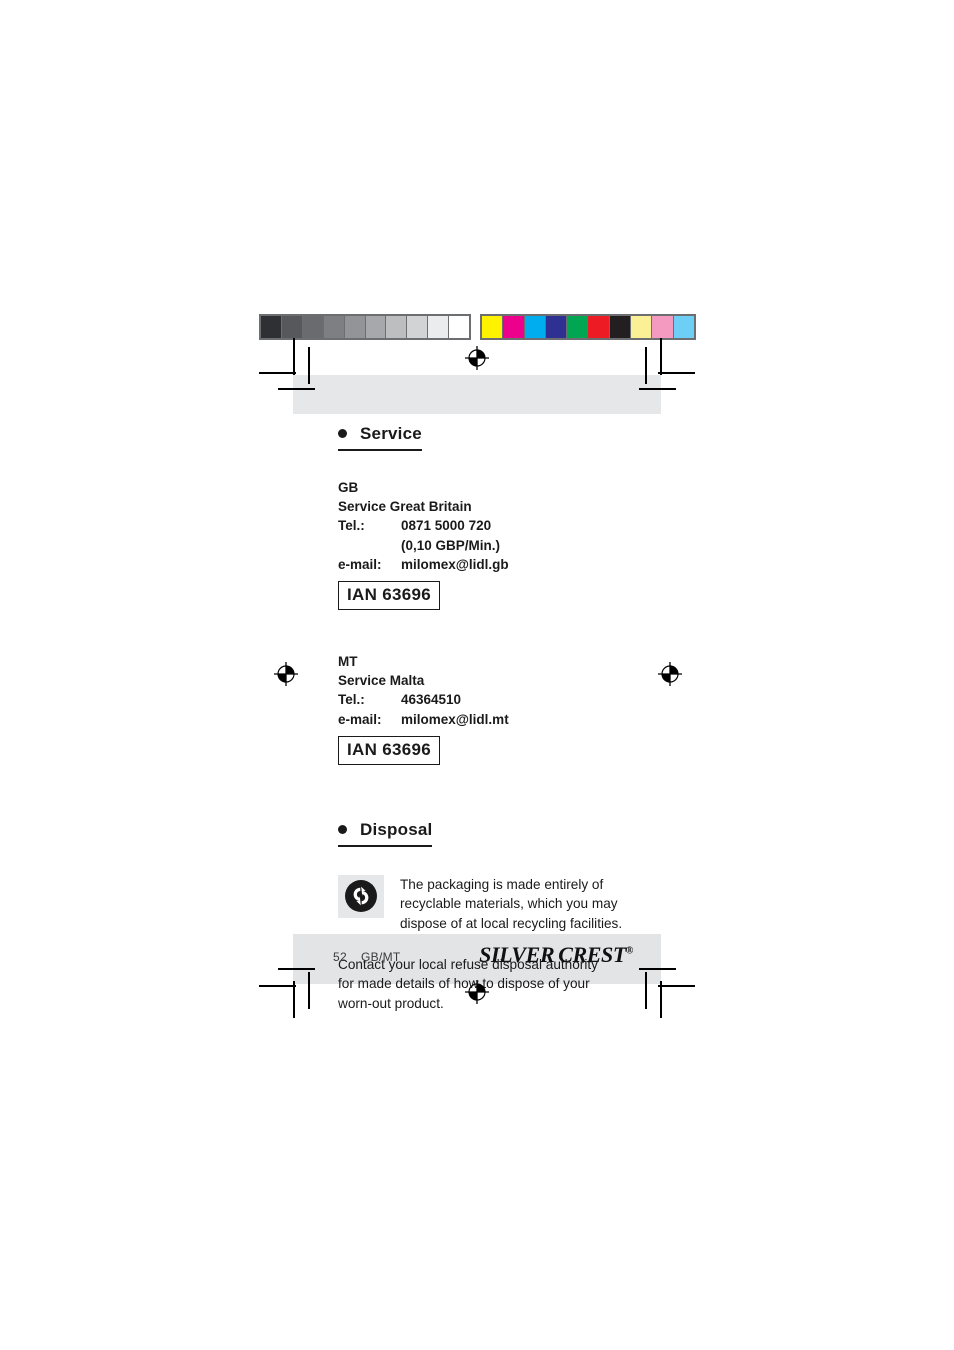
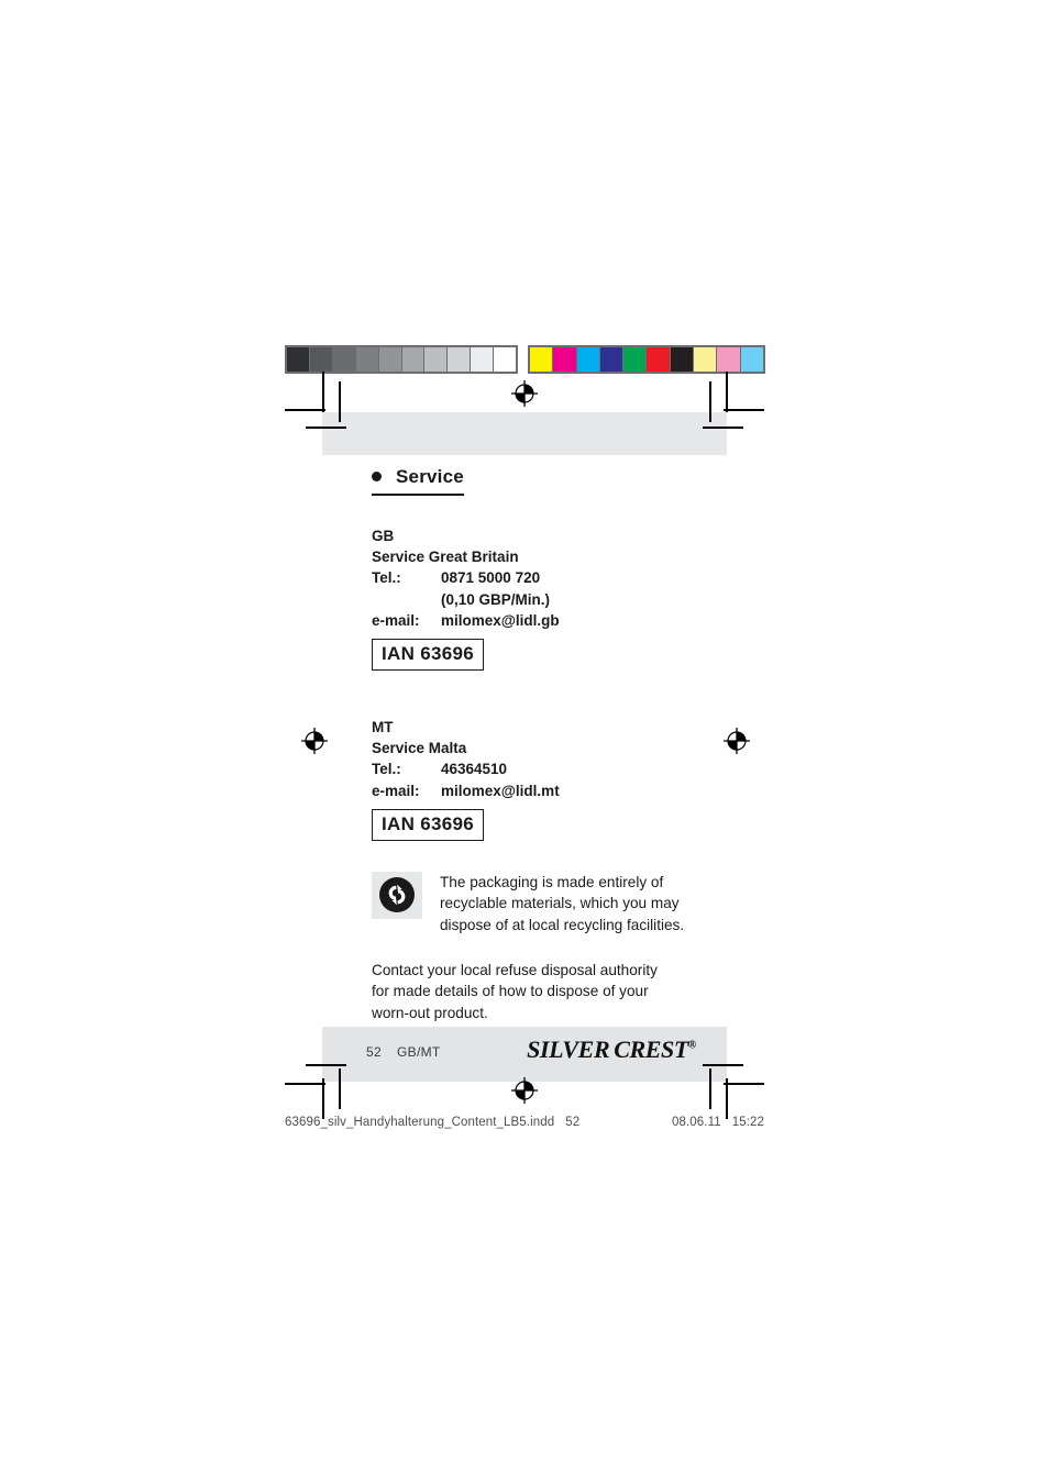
  Service
  GB
  Service Great Britain
  Tel.:
  0871 5000 720
  (0,10 GBP/Min.)
  e-mail:
  milomex@lidl.gb
  IAN 63696
  MT
  Service Malta
  Tel.:
  46364510
  e-mail:
  milomex@lidl.mt
  IAN 63696
- Disposal
  The packaging is made entirely of recyclable materials, which you may dispose of at local recycling facilities.
  Contact your local refuse disposal authority for made details of how to dispose of your worn-out product.
  52
  GB/MT
  SILVER CREST®
+ 63696_silv_Handyhalterung_Content_LB5.indd 52
+ 08.06.11 15:22
